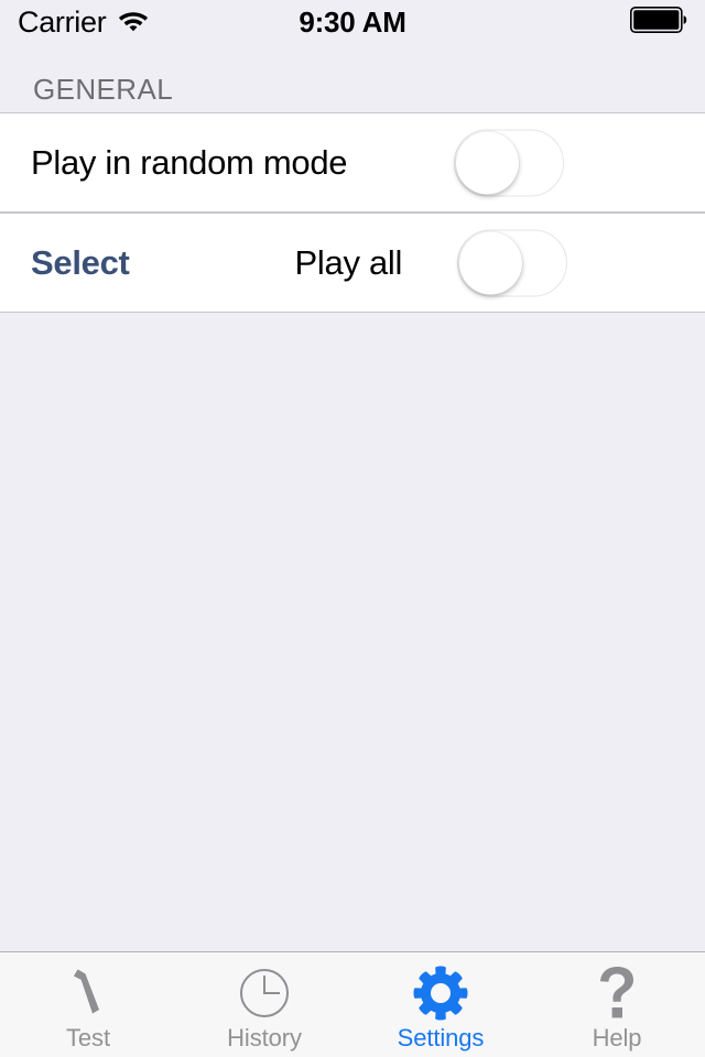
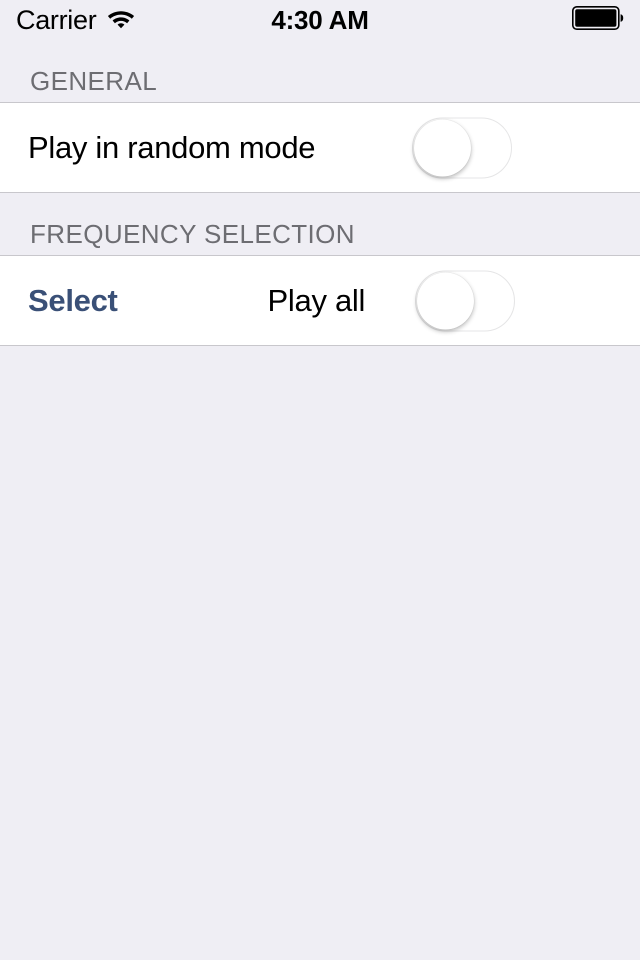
  Carrier
- 9:30 AM
+ 4:30 AM
  GENERAL
  Play in random mode
+ FREQUENCY SELECTION
  Select
  Play all
- Test
- History
- Settings
- Help
